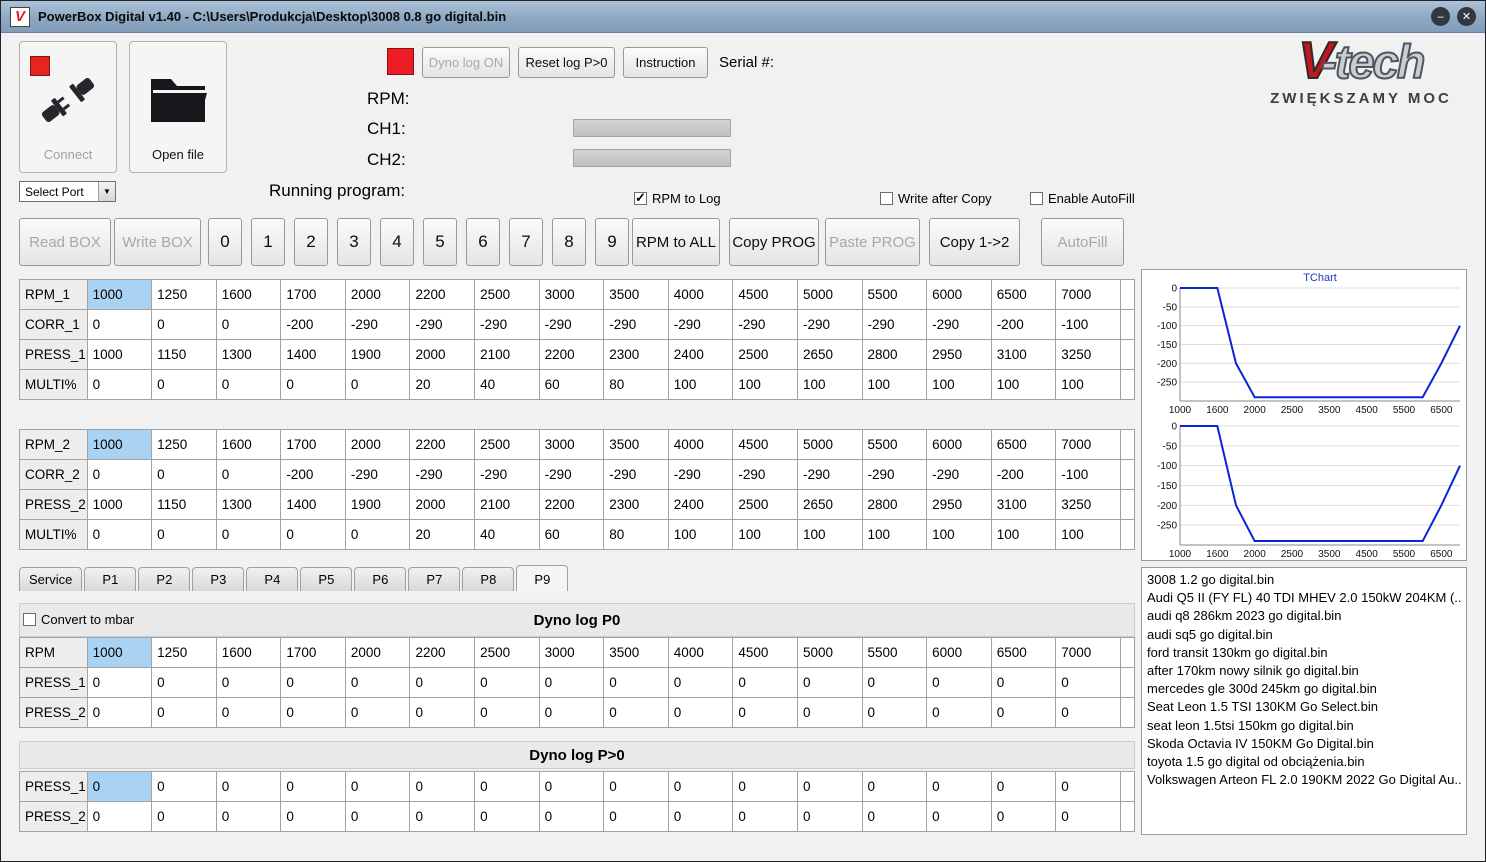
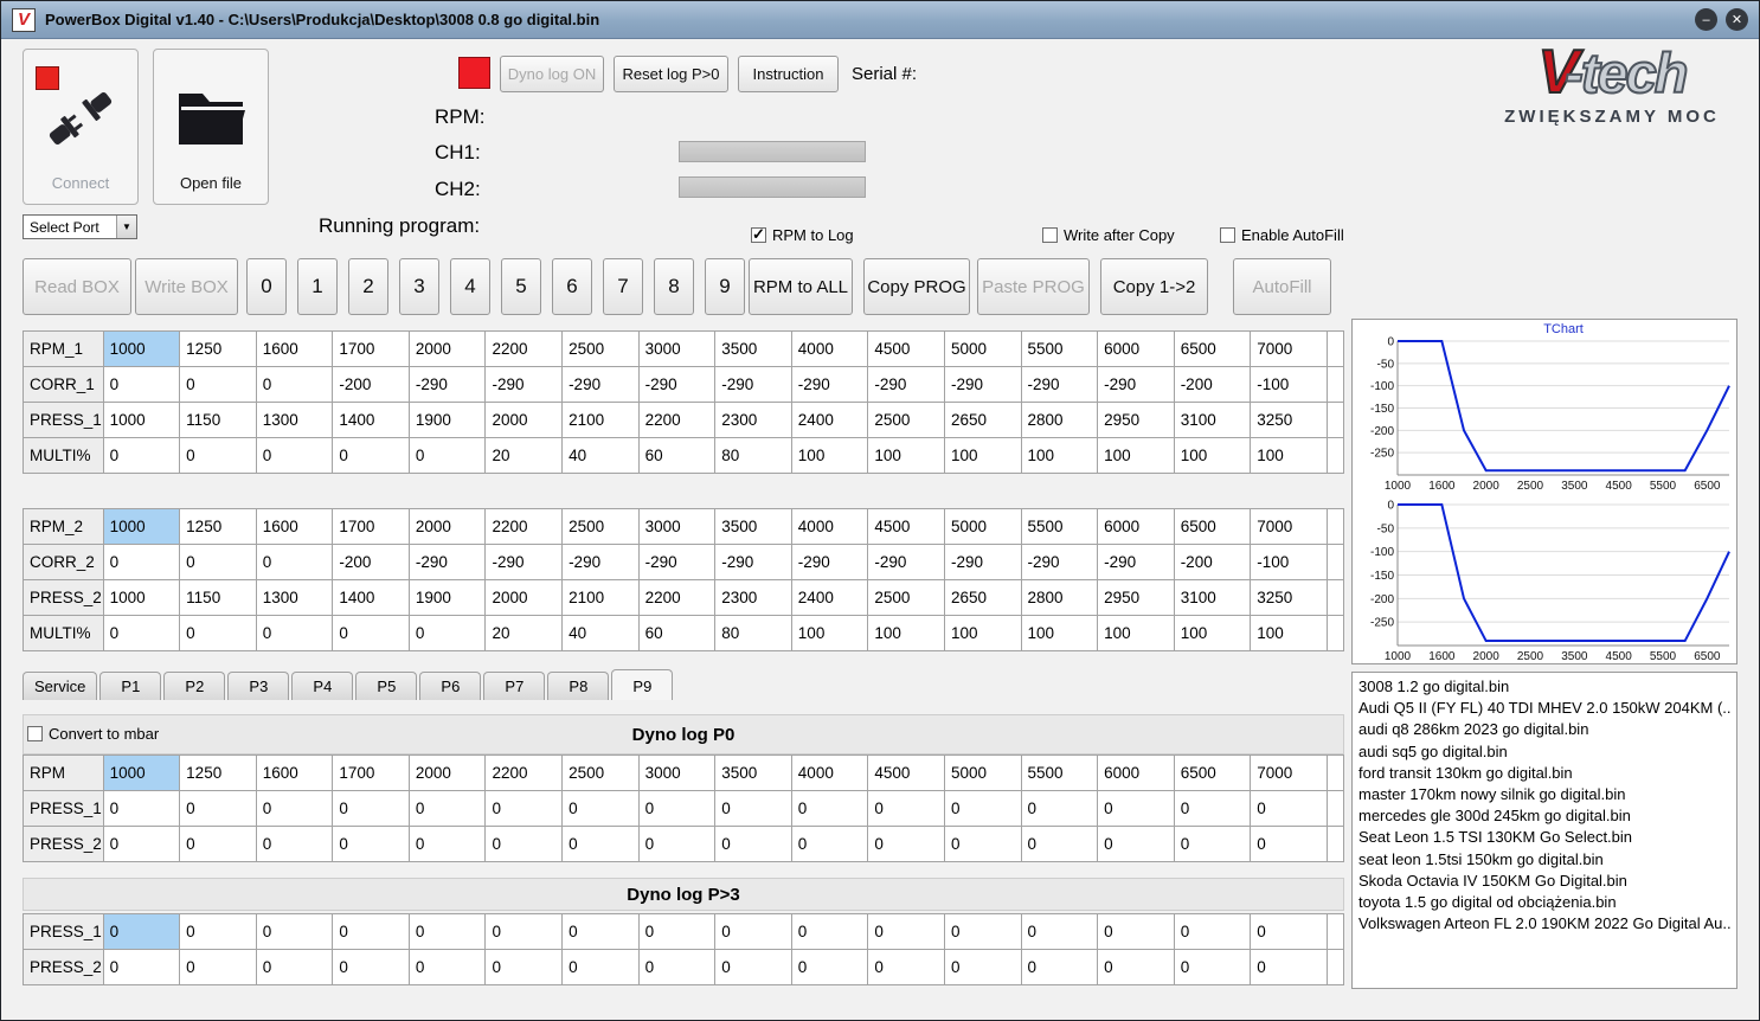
  V
  PowerBox Digital v1.40 - C:\Users\Produkcja\Desktop\3008 0.8 go digital.bin
  –
  ✕
  Connect
  Open file
  Dyno log ON
  Reset log P>0
  Instruction
  Serial #:
  RPM:
  CH1:
  CH2:
  Running program:
  Select Port
  ▼
  RPM to Log
  Write after Copy
  Enable AutoFill
  V-tech
  ZWIĘKSZAMY MOC
  Read BOX
  Write BOX
  0
  1
  2
  3
  4
  5
  6
  7
  8
  9
  RPM to ALL
  Copy PROG
  Paste PROG
  Copy 1->2
  AutoFill
  RPM_1	1000	1250	1600	1700	2000	2200	2500	3000	3500	4000	4500	5000	5500	6000	6500	7000
  CORR_1	0	0	0	-200	-290	-290	-290	-290	-290	-290	-290	-290	-290	-290	-200	-100
  PRESS_1	1000	1150	1300	1400	1900	2000	2100	2200	2300	2400	2500	2650	2800	2950	3100	3250
  MULTI%	0	0	0	0	0	20	40	60	80	100	100	100	100	100	100	100
  RPM_2	1000	1250	1600	1700	2000	2200	2500	3000	3500	4000	4500	5000	5500	6000	6500	7000
  CORR_2	0	0	0	-200	-290	-290	-290	-290	-290	-290	-290	-290	-290	-290	-200	-100
  PRESS_2	1000	1150	1300	1400	1900	2000	2100	2200	2300	2400	2500	2650	2800	2950	3100	3250
  MULTI%	0	0	0	0	0	20	40	60	80	100	100	100	100	100	100	100
  Service
  P1
  P2
  P3
  P4
  P5
  P6
  P7
  P8
  P9
  Dyno log P0
  Convert to mbar
  RPM	1000	1250	1600	1700	2000	2200	2500	3000	3500	4000	4500	5000	5500	6000	6500	7000
  PRESS_1	0	0	0	0	0	0	0	0	0	0	0	0	0	0	0	0
  PRESS_2	0	0	0	0	0	0	0	0	0	0	0	0	0	0	0	0
- Dyno log P>0
+ Dyno log P>3
  PRESS_1	0	0	0	0	0	0	0	0	0	0	0	0	0	0	0	0
  PRESS_2	0	0	0	0	0	0	0	0	0	0	0	0	0	0	0	0
  0
  -50
  -100
  -150
  -200
  -250
  1000
  1600
  2000
  2500
  3500
  4500
  5500
  6500
  TChart
  0
  -50
  -100
  -150
  -200
  -250
  1000
  1600
  2000
  2500
  3500
  4500
  5500
  6500
  3008 1.2 go digital.bin
  Audi Q5 II (FY FL) 40 TDI MHEV 2.0 150kW 204KM (..
  audi q8 286km 2023 go digital.bin
  audi sq5 go digital.bin
  ford transit 130km go digital.bin
- after 170km nowy silnik go digital.bin
+ master 170km nowy silnik go digital.bin
  mercedes gle 300d 245km go digital.bin
  Seat Leon 1.5 TSI 130KM Go Select.bin
  seat leon 1.5tsi 150km go digital.bin
  Skoda Octavia IV 150KM Go Digital.bin
  toyota 1.5 go digital od obciążenia.bin
  Volkswagen Arteon FL 2.0 190KM 2022 Go Digital Au..
